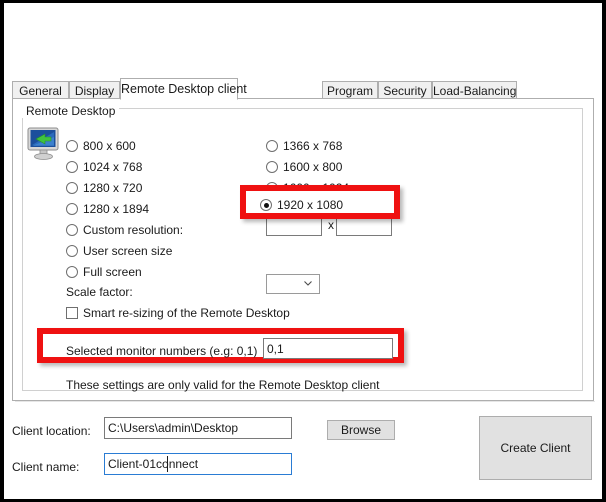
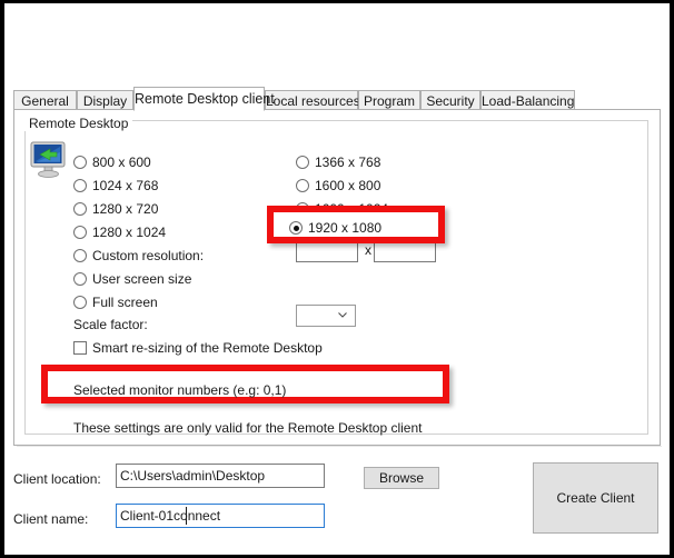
  General
  Display
  Remote Desktop client
+ Local resources
  Program
  Security
  Load-Balancing
  Remote Desktop
  800 x 600
  1024 x 768
  1280 x 720
- 1280 x 1894
+ 1280 x 1024
  Custom resolution:
  User screen size
  Full screen
  1366 x 768
  1600 x 800
  x
  Scale factor:
  Smart re-sizing of the Remote Desktop
  Selected monitor numbers (e.g: 0,1)
- 0,1
  1920 x 1080
  These settings are only valid for the Remote Desktop client
  Client location:
  C:\Users\admin\Desktop
  Browse
  Client name:
  Client-01connect
  Create Client
